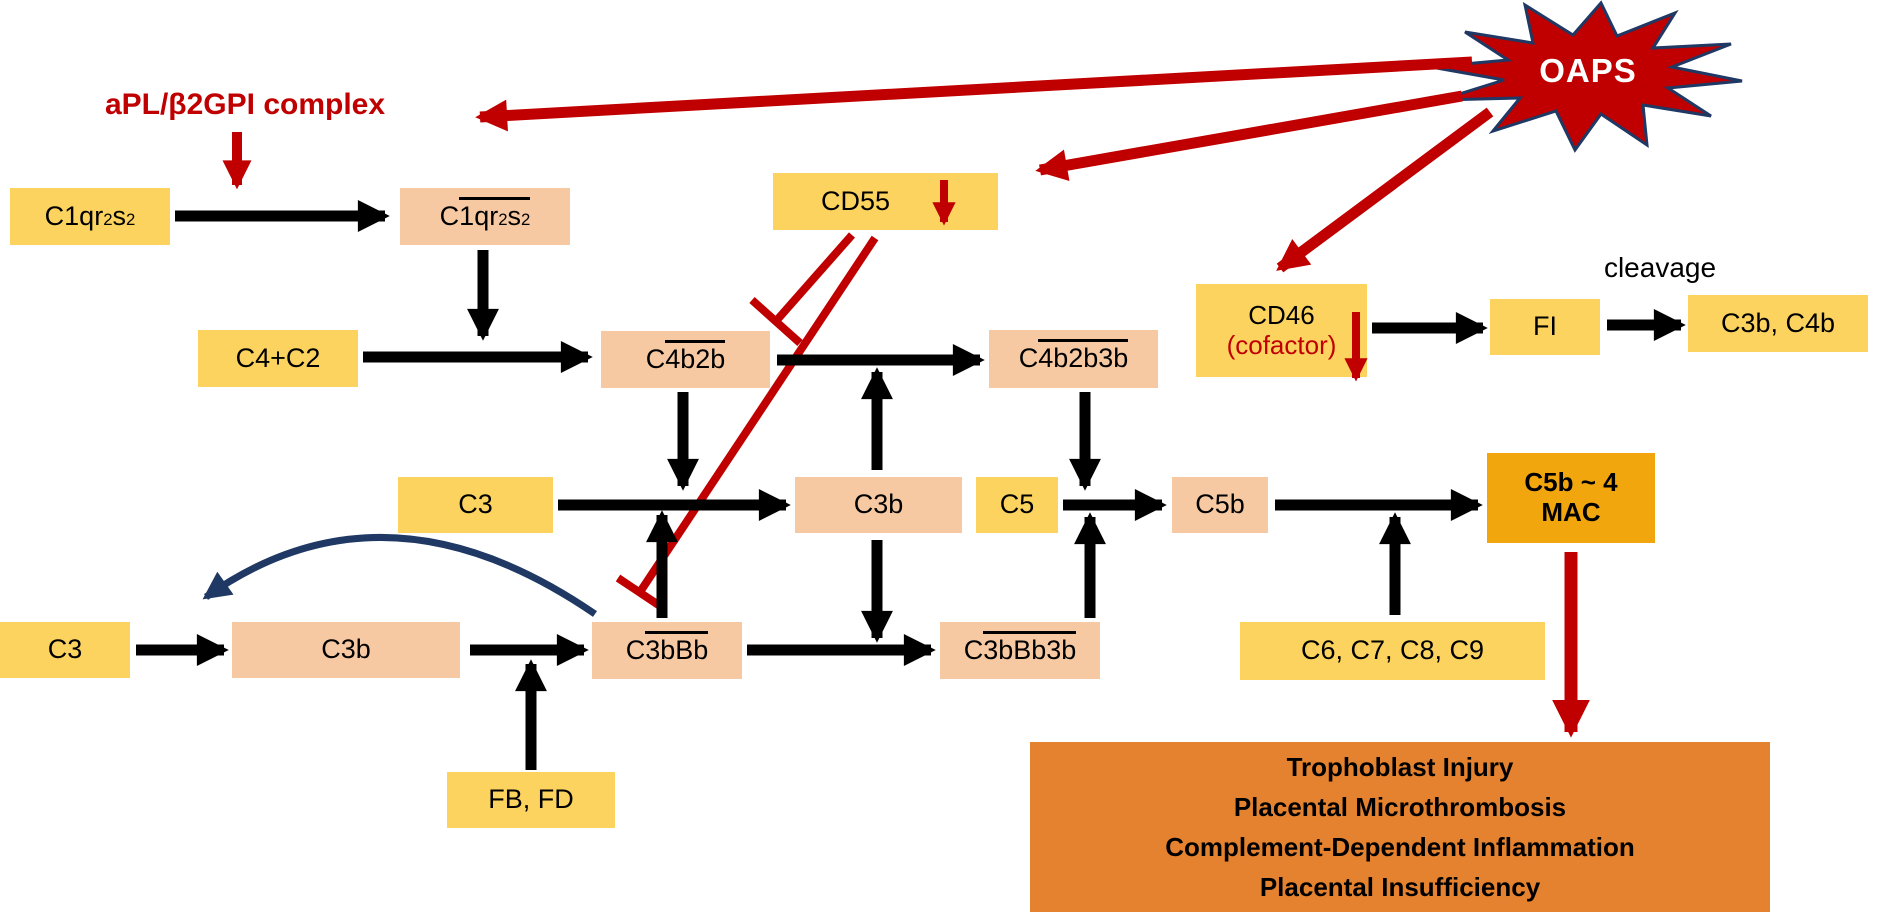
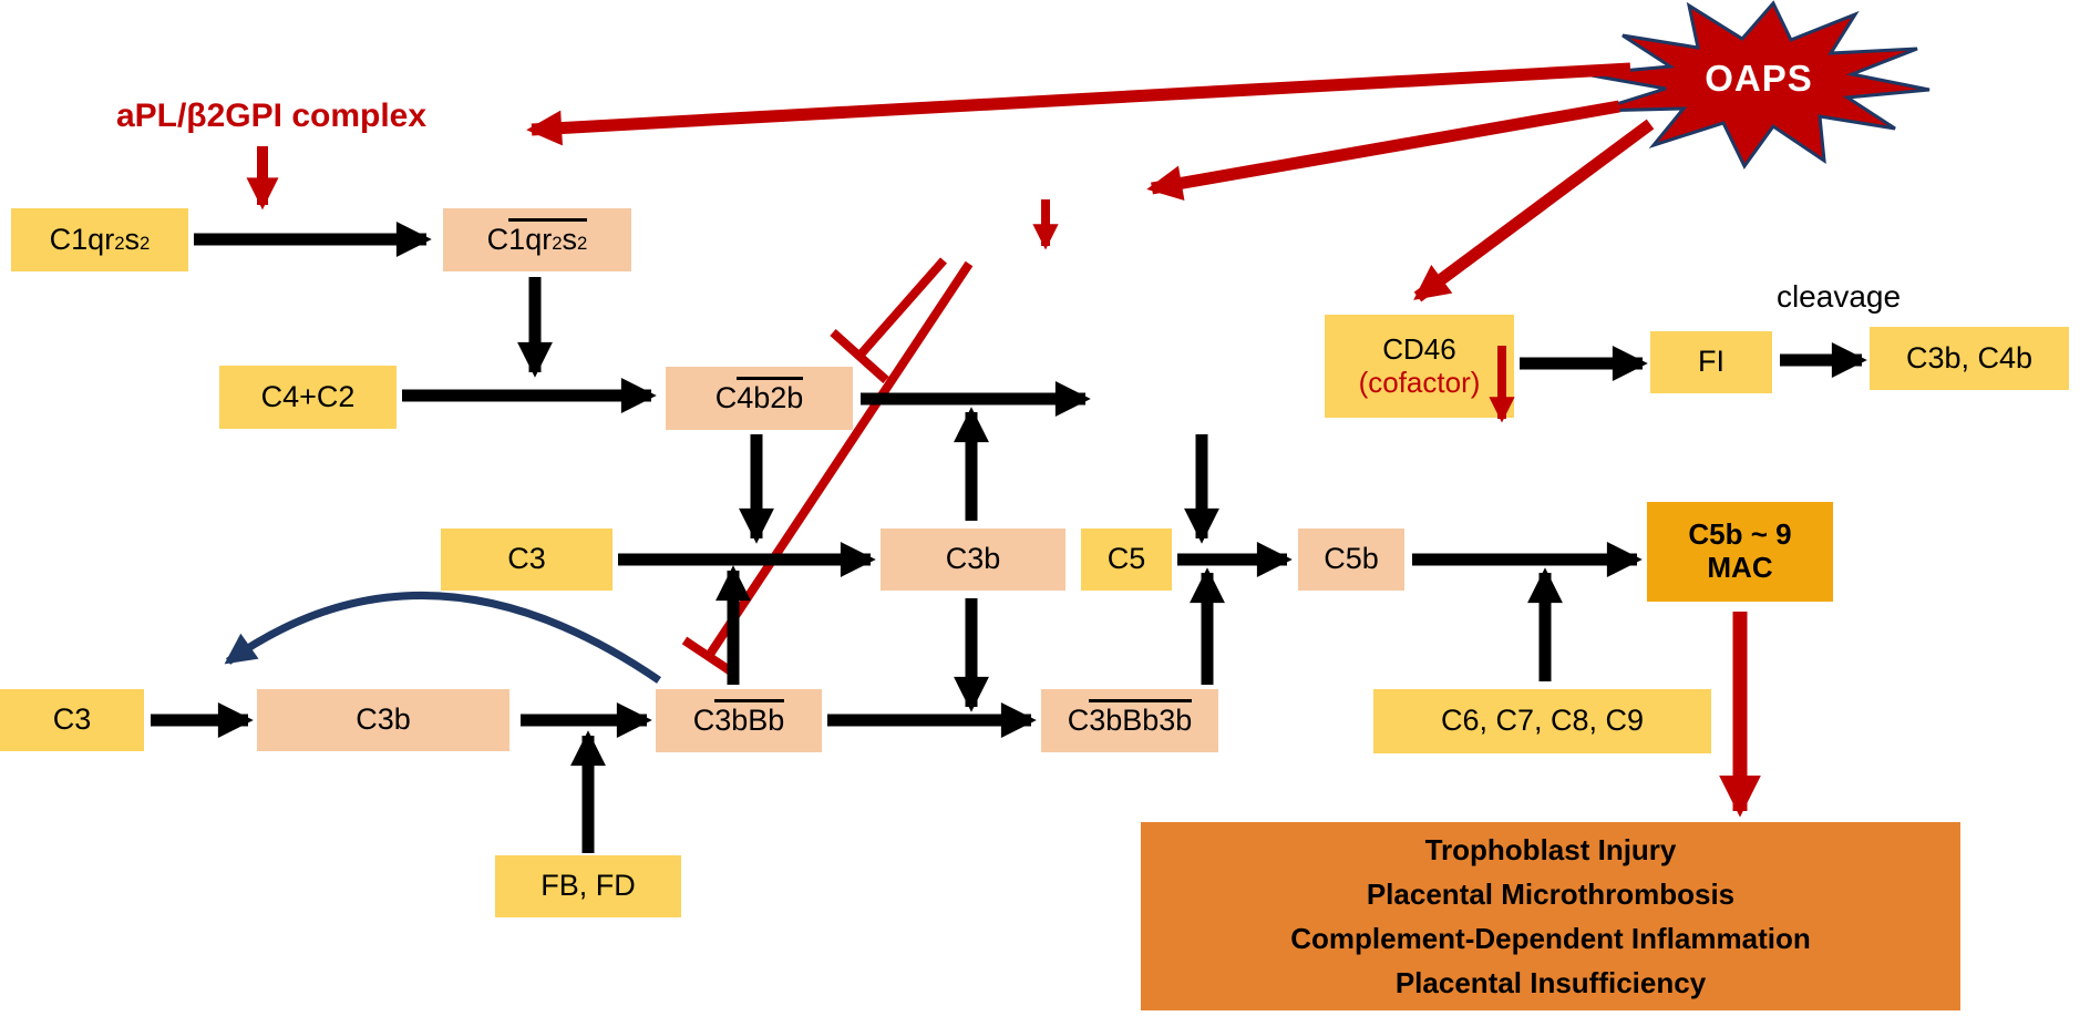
  aPL/β2GPI complex
  OAPS
  cleavage
  C1qr2s2
  C1qr2s2
  C4+C2
  C4b2b
- C4b2b3b
- CD55
  CD46
  (cofactor)
  FI
  C3b, C4b
  C3
  C3b
  C5
  C5b
- C5b ~ 4
+ C5b ~ 9
  MAC
  C3
  C3b
  C3bBb
  C3bBb3b
  C6, C7, C8, C9
  FB, FD
  Trophoblast Injury
  Placental Microthrombosis
  Complement-Dependent Inflammation
  Placental Insufficiency
